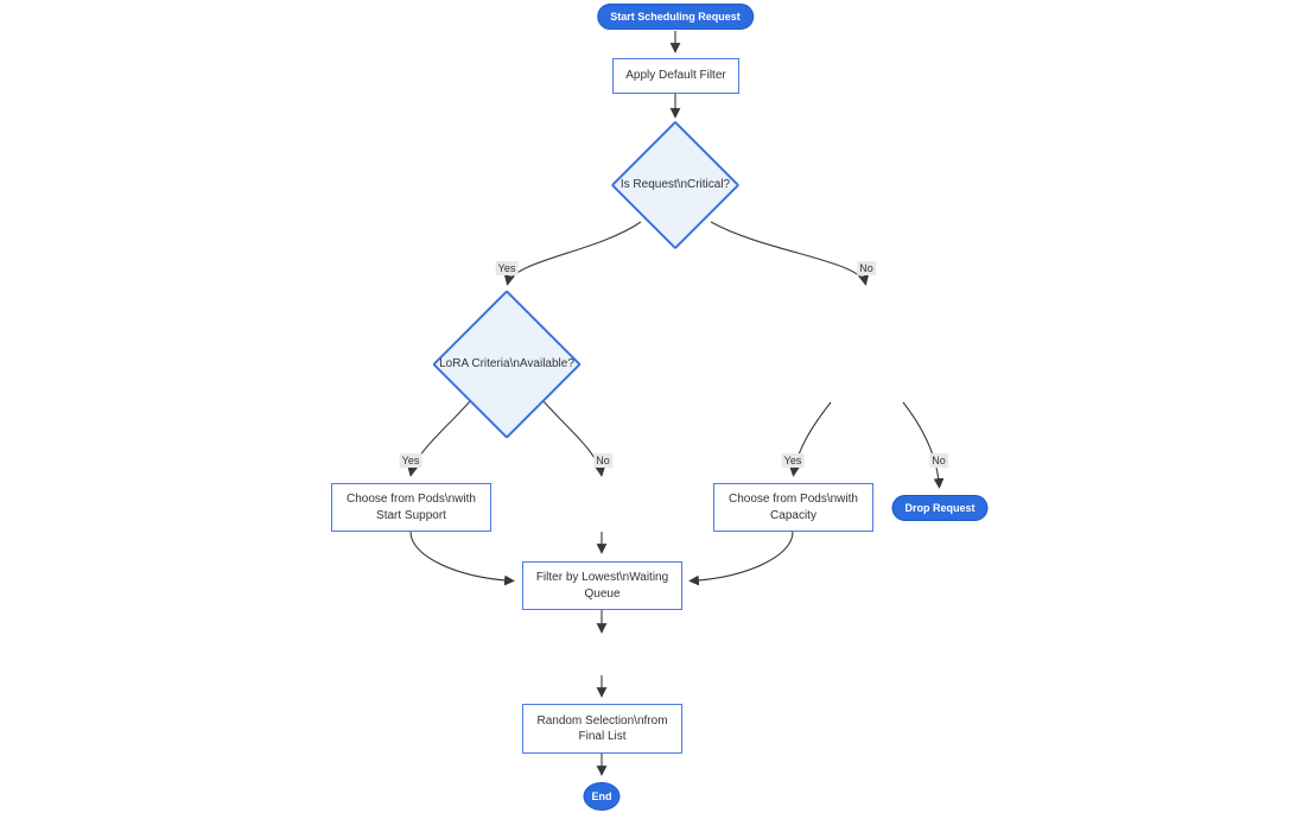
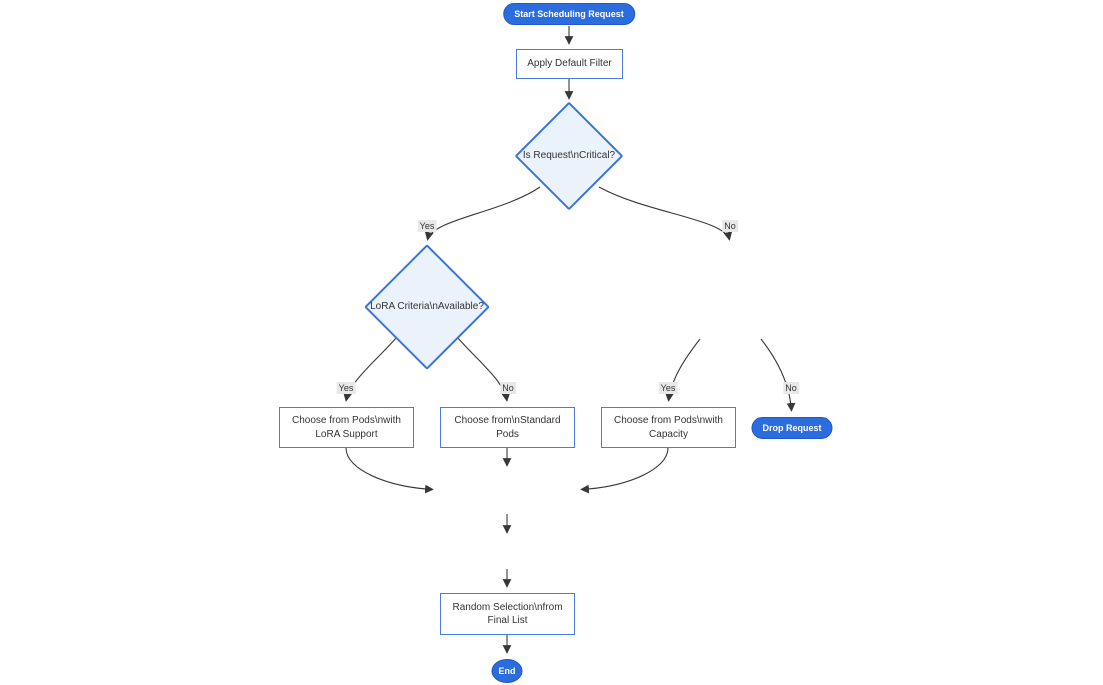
  Start Scheduling Request
  Apply Default Filter
  Is Request\nCritical?
  LoRA Criteria\nAvailable?
- Choose from Pods\nwith Start Support
+ Choose from Pods\nwith LoRA Support
+ Choose from\nStandard Pods
  Choose from Pods\nwith Capacity
  Drop Request
- Filter by Lowest\nWaiting Queue
  Random Selection\nfrom Final List
  End
  Yes
  No
  Yes
  No
  Yes
  No
